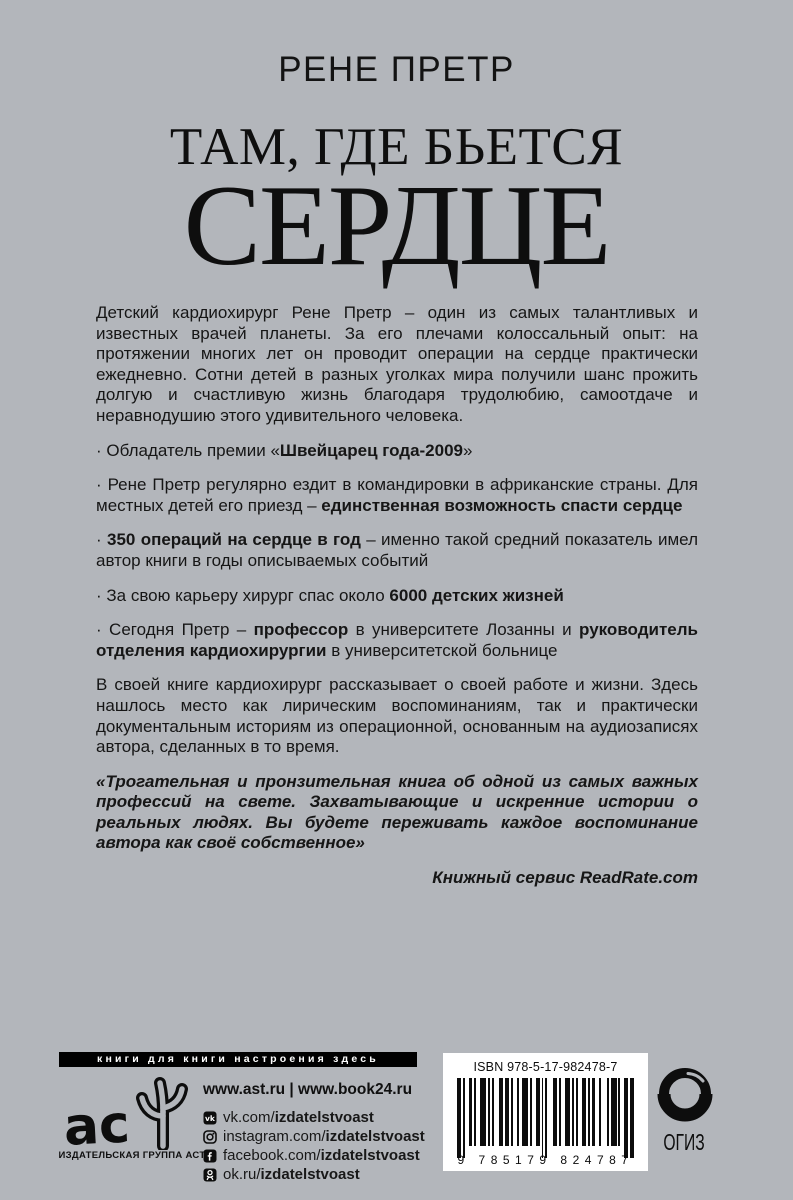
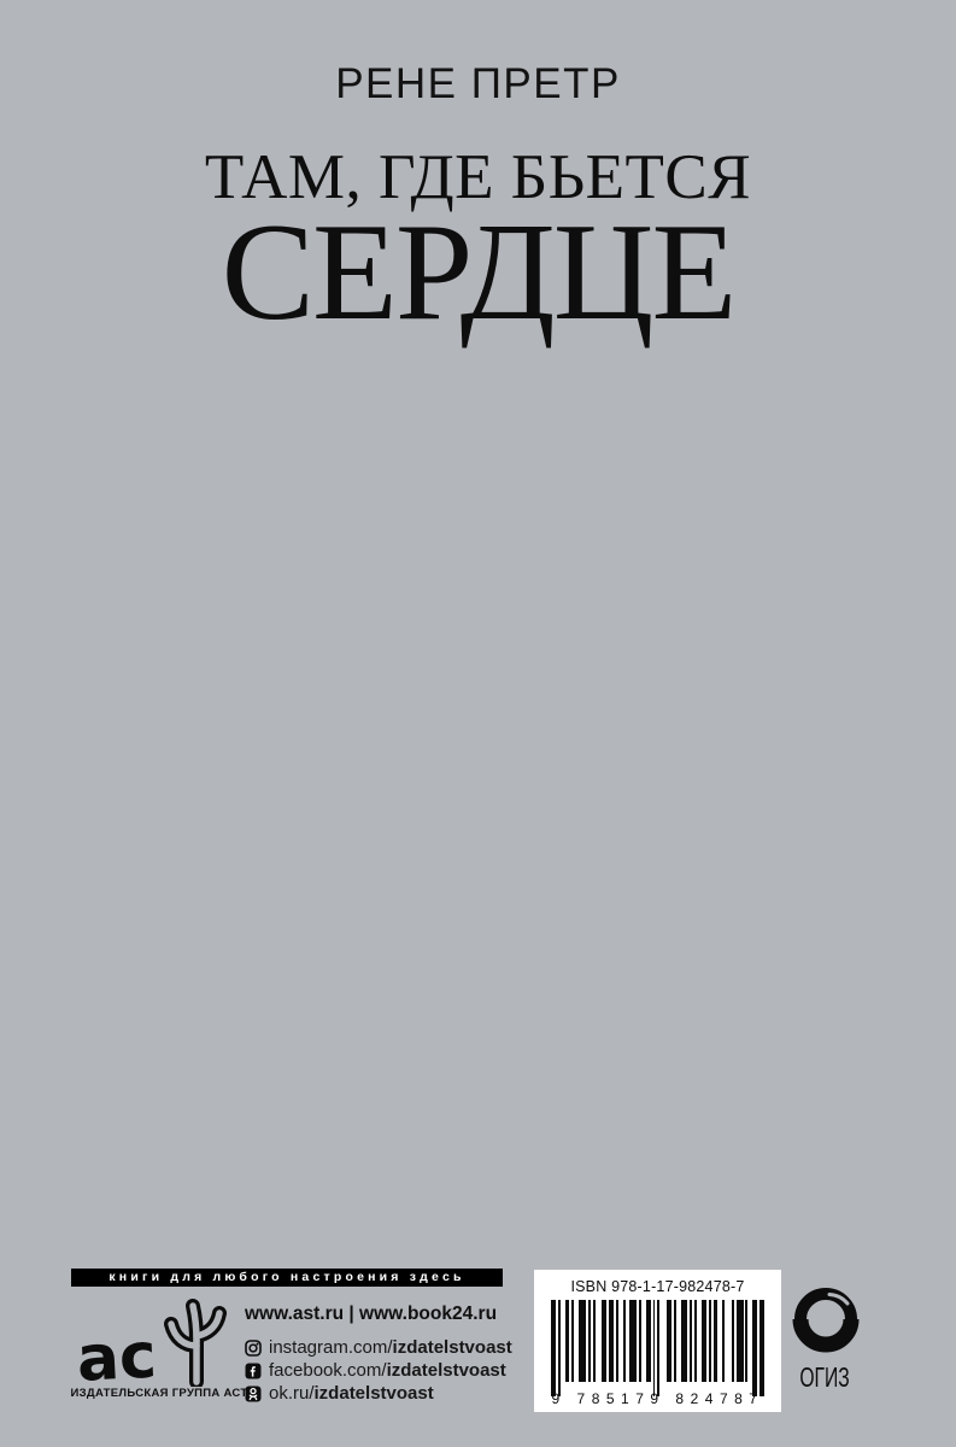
  РЕНЕ ПРЕТР
  ТАМ, ГДЕ БЬЕТСЯ
  СЕРДЦЕ
- Детский кардиохирург Рене Претр – один из самых талантливых и известных врачей планеты. За его плечами колоссальный опыт: на протяжении многих лет он проводит операции на сердце практически ежедневно. Сотни детей в разных уголках мира получили шанс прожить долгую и счастливую жизнь благодаря трудолюбию, самоотдаче и неравнодушию этого удивительного человека.
- · Обладатель премии «Швейцарец года-2009»
- · Рене Претр регулярно ездит в командировки в африканские страны. Для местных детей его приезд – единственная возможность спасти сердце
- · 350 операций на сердце в год – именно такой средний показатель имел автор книги в годы описываемых событий
- · За свою карьеру хирург спас около 6000 детских жизней
- · Сегодня Претр – профессор в университете Лозанны и руководитель отделения кардиохирургии в университетской больнице
- В своей книге кардиохирург рассказывает о своей работе и жизни. Здесь нашлось место как лирическим воспоминаниям, так и практически документальным историям из операционной, основанным на аудиозаписях автора, сделанных в то время.
- «Трогательная и пронзительная книга об одной из самых важных профессий на свете. Захватывающие и искренние истории о реальных людях. Вы будете переживать каждое воспоминание автора как своё собственное»
- Книжный сервис ReadRate.com
- книги для книги настроения здесь
+ книги для любого настроения здесь
  ИЗДАТЕЛЬСКАЯ ГРУППА АСТ
  www.ast.ru | www.book24.ru
- vk
- vk.com/izdatelstvoast
  instagram.com/izdatelstvoast
  facebook.com/izdatelstvoast
  ok.ru/izdatelstvoast
- ISBN 978-5-17-982478-7
+ ISBN 978-1-17-982478-7
  9 785179 824787
  ОГИЗ
